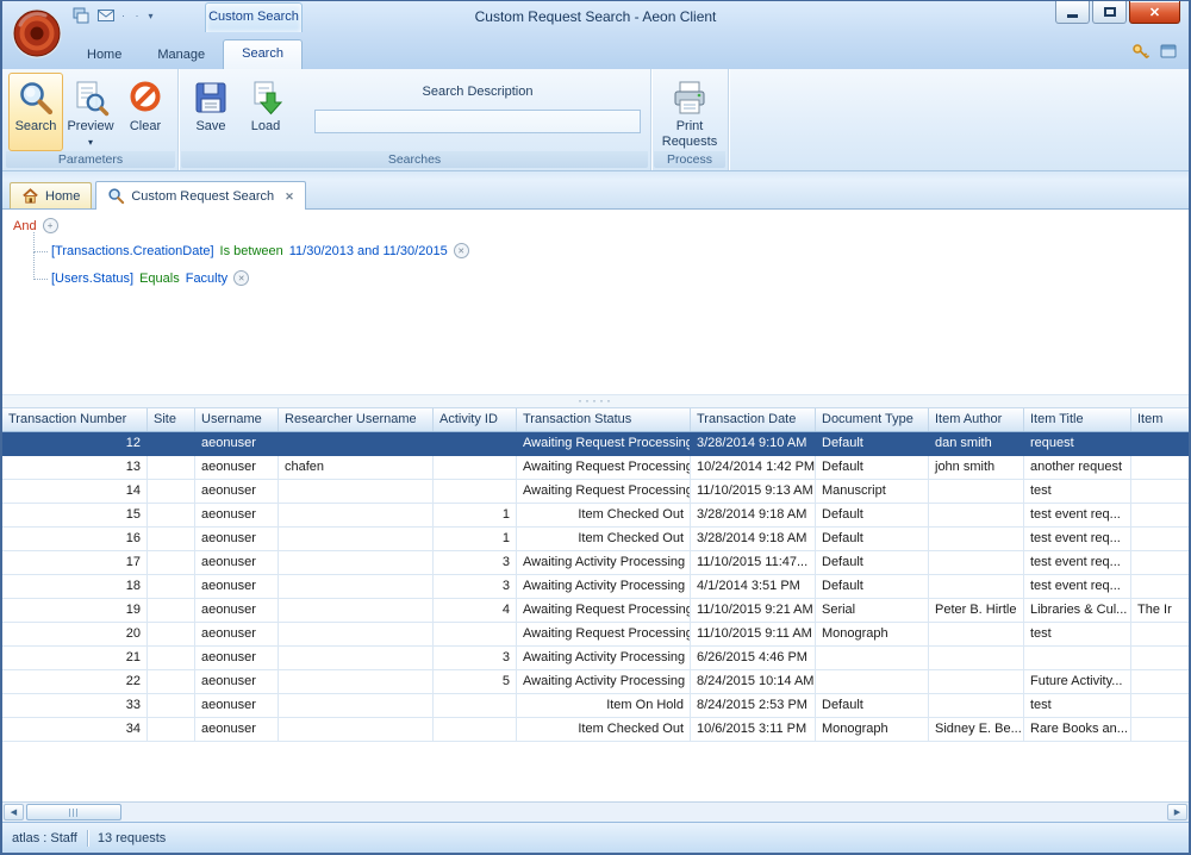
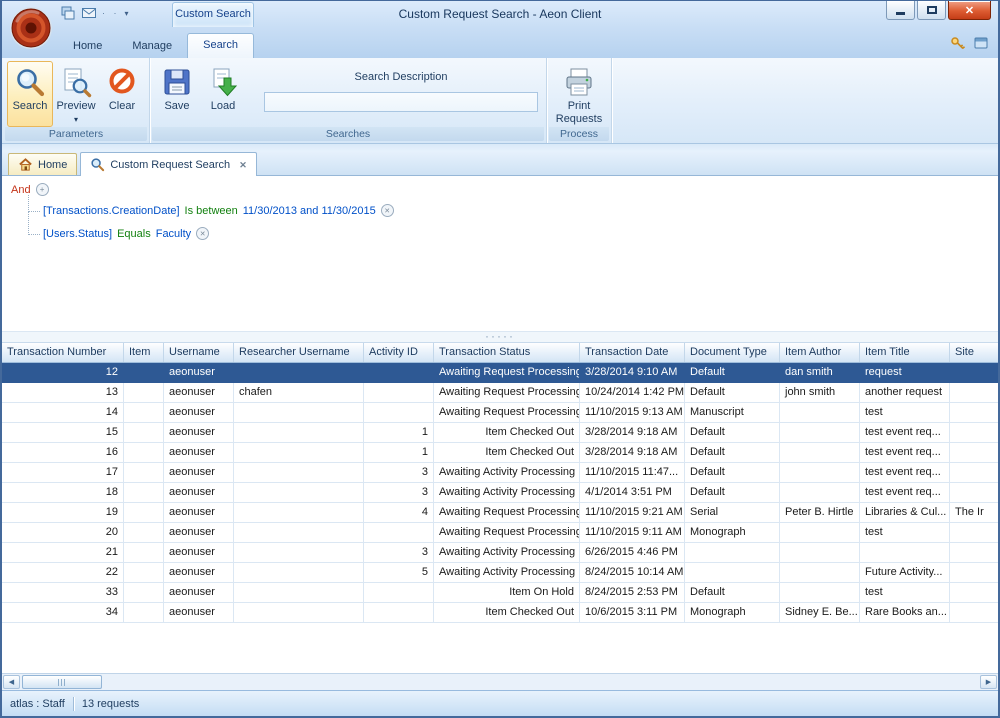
  · ·
  ▾
  Custom Search
  Custom Request Search - Aeon Client
  ✕
  Home
  Manage
  Search
  Search
  Preview
  Clear
  Parameters
  Save
  Load
  Search Description
  Searches
  Print Requests
  Process
  Home
  Custom Request Search
  And
  [Transactions.CreationDate]
  Is between
  11/30/2013 and 11/30/2015
  [Users.Status]
  Equals
  Faculty
  Transaction Number
- Site
+ Item
  Username
  Researcher Username
  Activity ID
  Transaction Status
  Transaction Date
  Document Type
  Item Author
  Item Title
- Item
+ Site
  12
  aeonuser
  Awaiting Request Processing
  3/28/2014 9:10 AM
  Default
  dan smith
  request
  13
  aeonuser
  chafen
  Awaiting Request Processing
  10/24/2014 1:42 PM
  Default
  john smith
  another request
  14
  aeonuser
  Awaiting Request Processing
  11/10/2015 9:13 AM
  Manuscript
  test
  15
  aeonuser
  1
  Item Checked Out
  3/28/2014 9:18 AM
  Default
  test event req...
  16
  aeonuser
  1
  Item Checked Out
  3/28/2014 9:18 AM
  Default
  test event req...
  17
  aeonuser
  3
  Awaiting Activity Processing
  11/10/2015 11:47...
  Default
  test event req...
  18
  aeonuser
  3
  Awaiting Activity Processing
  4/1/2014 3:51 PM
  Default
  test event req...
  19
  aeonuser
  4
  Awaiting Request Processing
  11/10/2015 9:21 AM
  Serial
  Peter B. Hirtle
  Libraries & Cul...
  The Ir
  20
  aeonuser
  Awaiting Request Processing
  11/10/2015 9:11 AM
  Monograph
  test
  21
  aeonuser
  3
  Awaiting Activity Processing
  6/26/2015 4:46 PM
  22
  aeonuser
  5
  Awaiting Activity Processing
  8/24/2015 10:14 AM
  Future Activity...
  33
  aeonuser
  Item On Hold
  8/24/2015 2:53 PM
  Default
  test
  34
  aeonuser
  Item Checked Out
  10/6/2015 3:11 PM
  Monograph
  Sidney E. Be...
  Rare Books an...
  atlas : Staff
  13 requests
